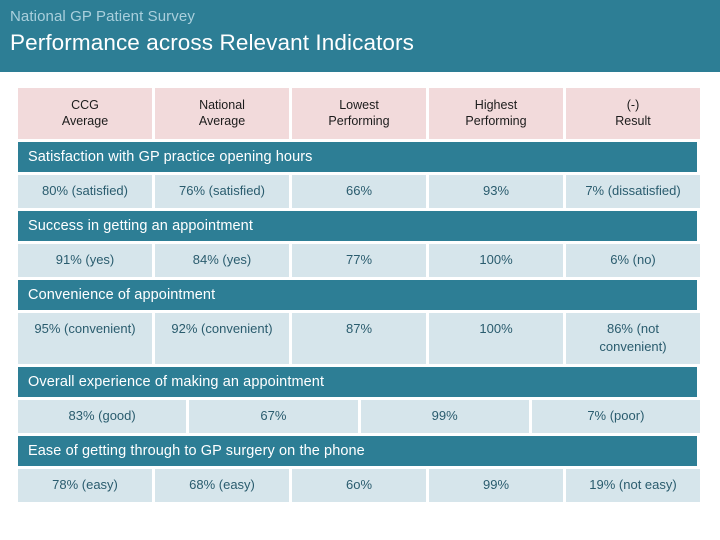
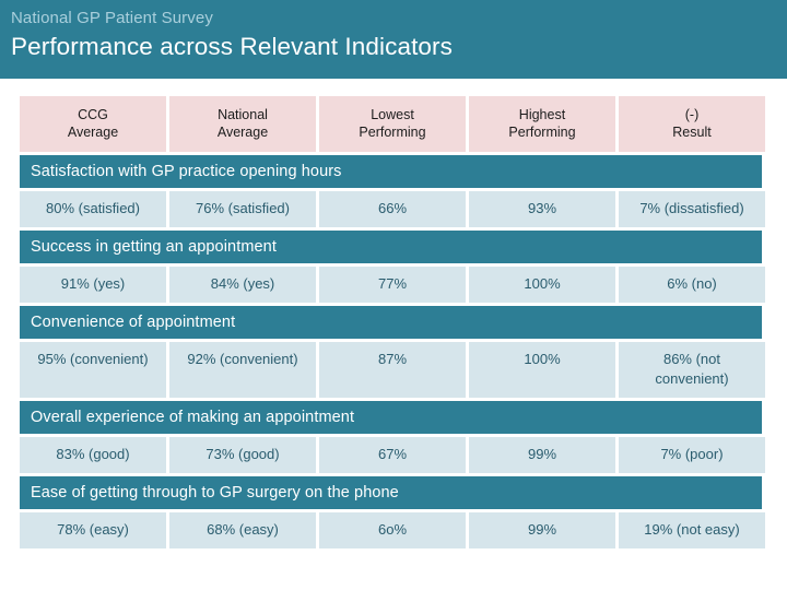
  National GP Patient Survey
  Performance across Relevant Indicators
  CCG
  Average
  National
  Average
  Lowest
  Performing
  Highest
  Performing
  (-)
  Result
  Satisfaction with GP practice opening hours
  80% (satisfied)
  76% (satisfied)
  66%
  93%
  7% (dissatisfied)
  Success in getting an appointment
  91% (yes)
  84% (yes)
  77%
  100%
  6% (no)
  Convenience of appointment
  95% (convenient)
  92% (convenient)
  87%
  100%
  86% (not convenient)
  Overall experience of making an appointment
  83% (good)
+ 73% (good)
  67%
  99%
  7% (poor)
  Ease of getting through to GP surgery on the phone
  78% (easy)
  68% (easy)
  6o%
  99%
  19% (not easy)
